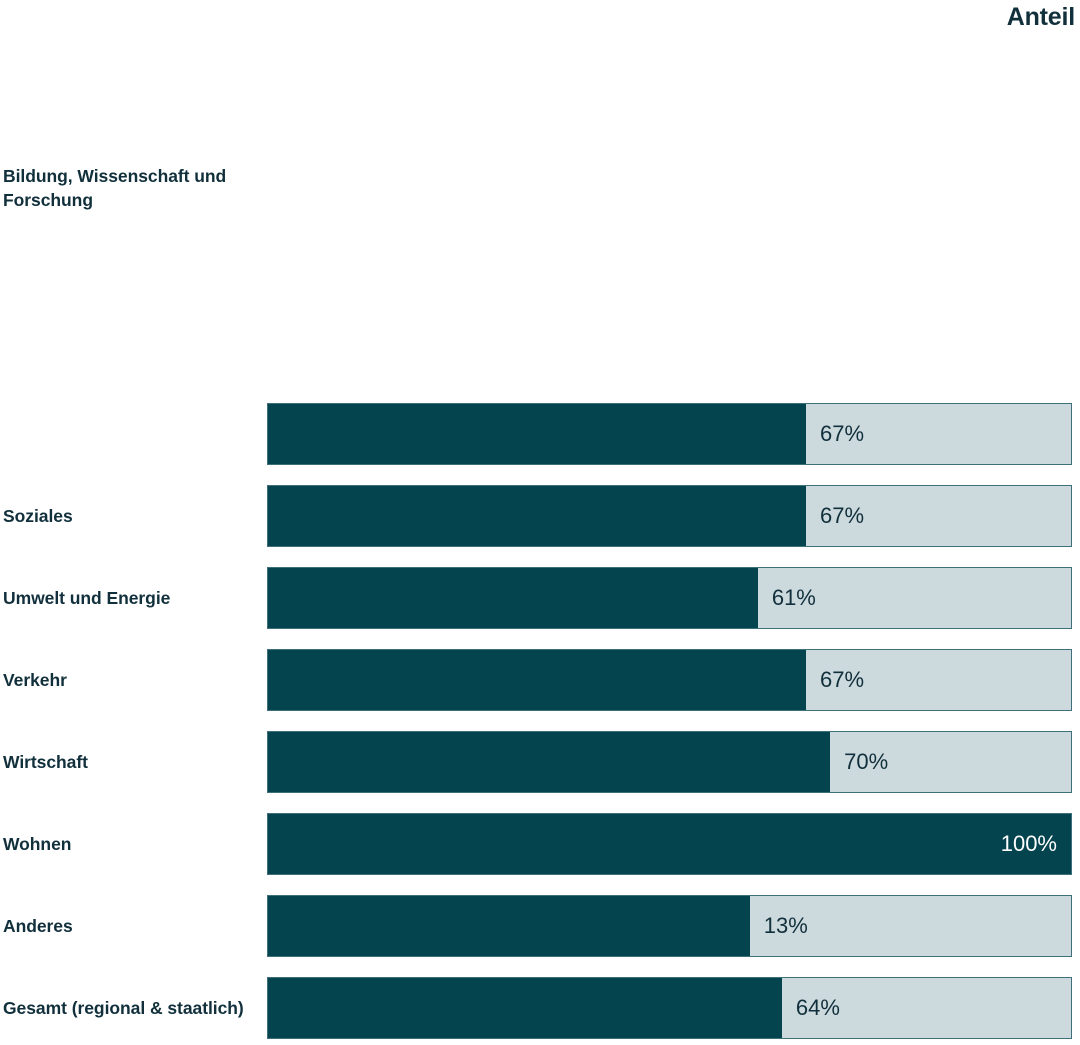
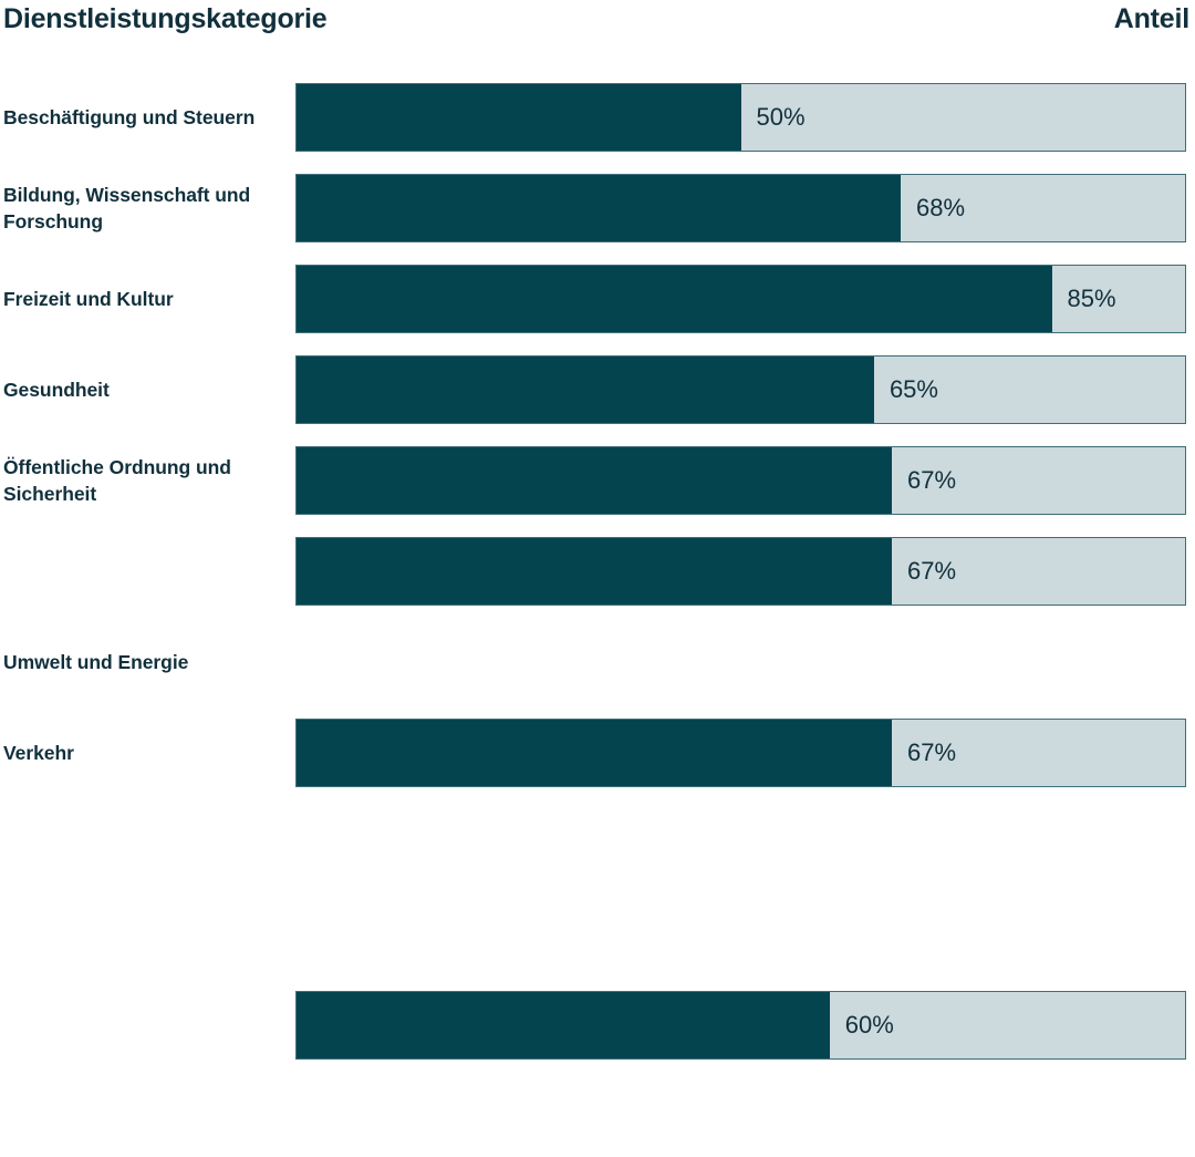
+ Dienstleistungskategorie
  Anteil
+ Beschäftigung und Steuern
+ 50%
  Bildung, Wissenschaft und Forschung
+ 68%
+ Freizeit und Kultur
+ 85%
+ Gesundheit
+ 65%
+ Öffentliche Ordnung und Sicherheit
  67%
- Soziales
  67%
  Umwelt und Energie
- 61%
  Verkehr
  67%
- Wirtschaft
- 70%
- Wohnen
- 100%
- Anderes
- 13%
+ 60%
- Gesamt (regional & staatlich)
- 64%
